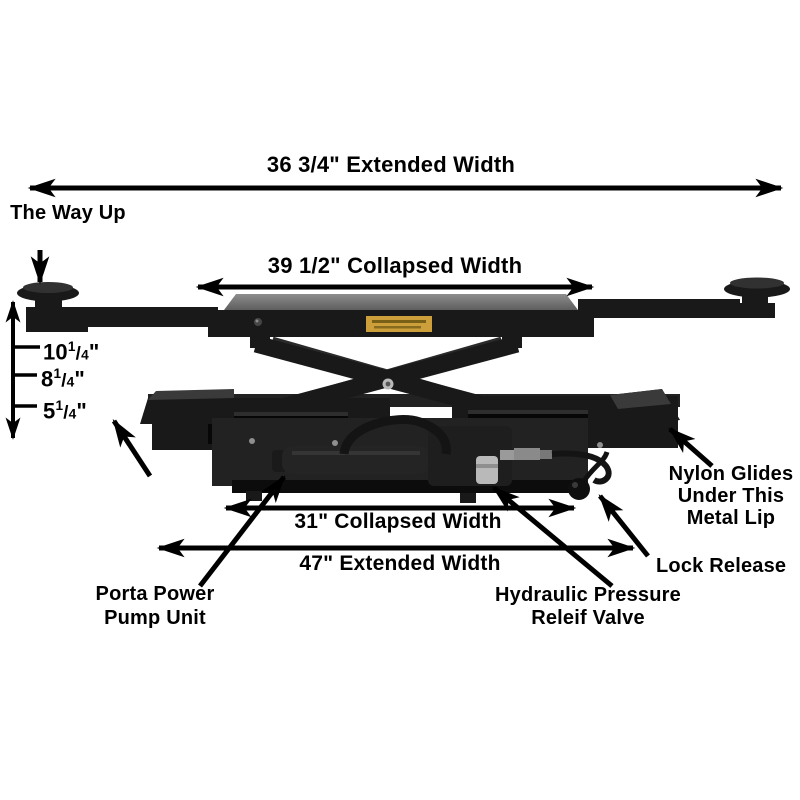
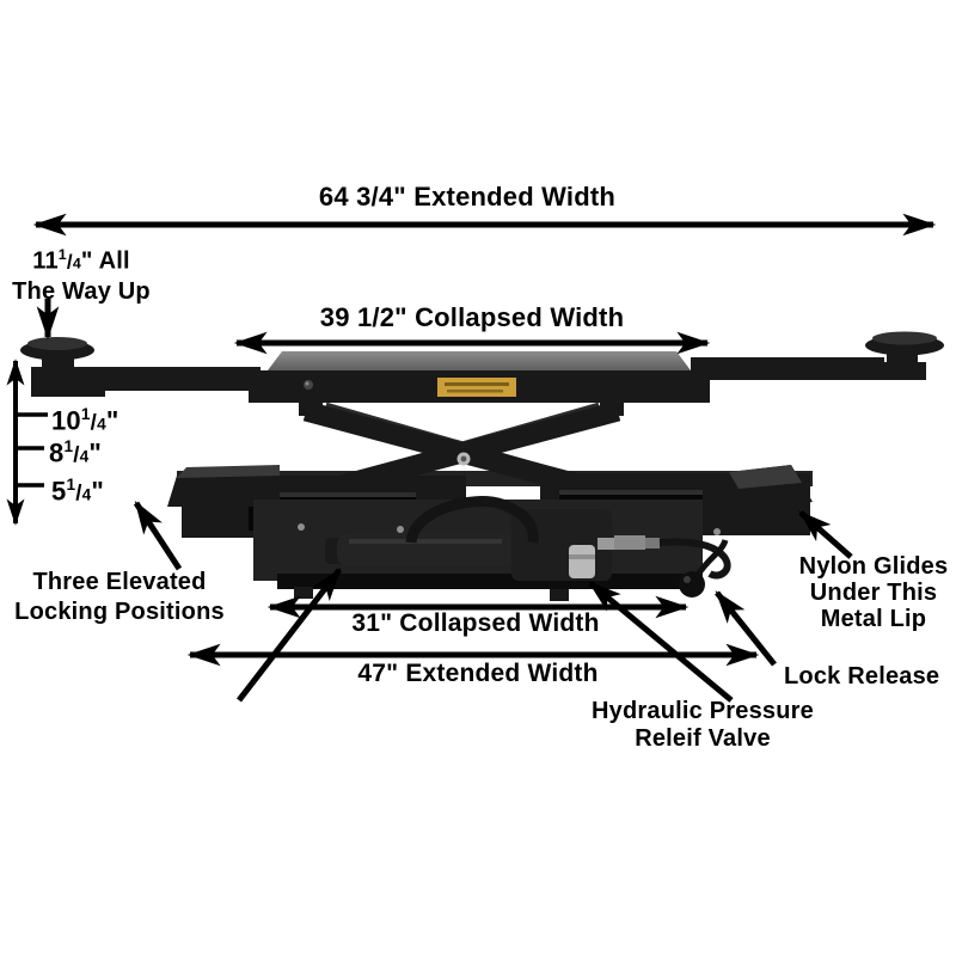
- 36 3/4" Extended Width
+ 64 3/4" Extended Width
+ 111/4" All
  The Way Up
  39 1/2" Collapsed Width
  101/4"
  81/4"
  51/4"
+ Three Elevated
+ Locking Positions
  31" Collapsed Width
  47" Extended Width
- Porta Power
- Pump Unit
  Hydraulic Pressure
  Releif Valve
  Lock Release
  Nylon Glides
  Under This
  Metal Lip
